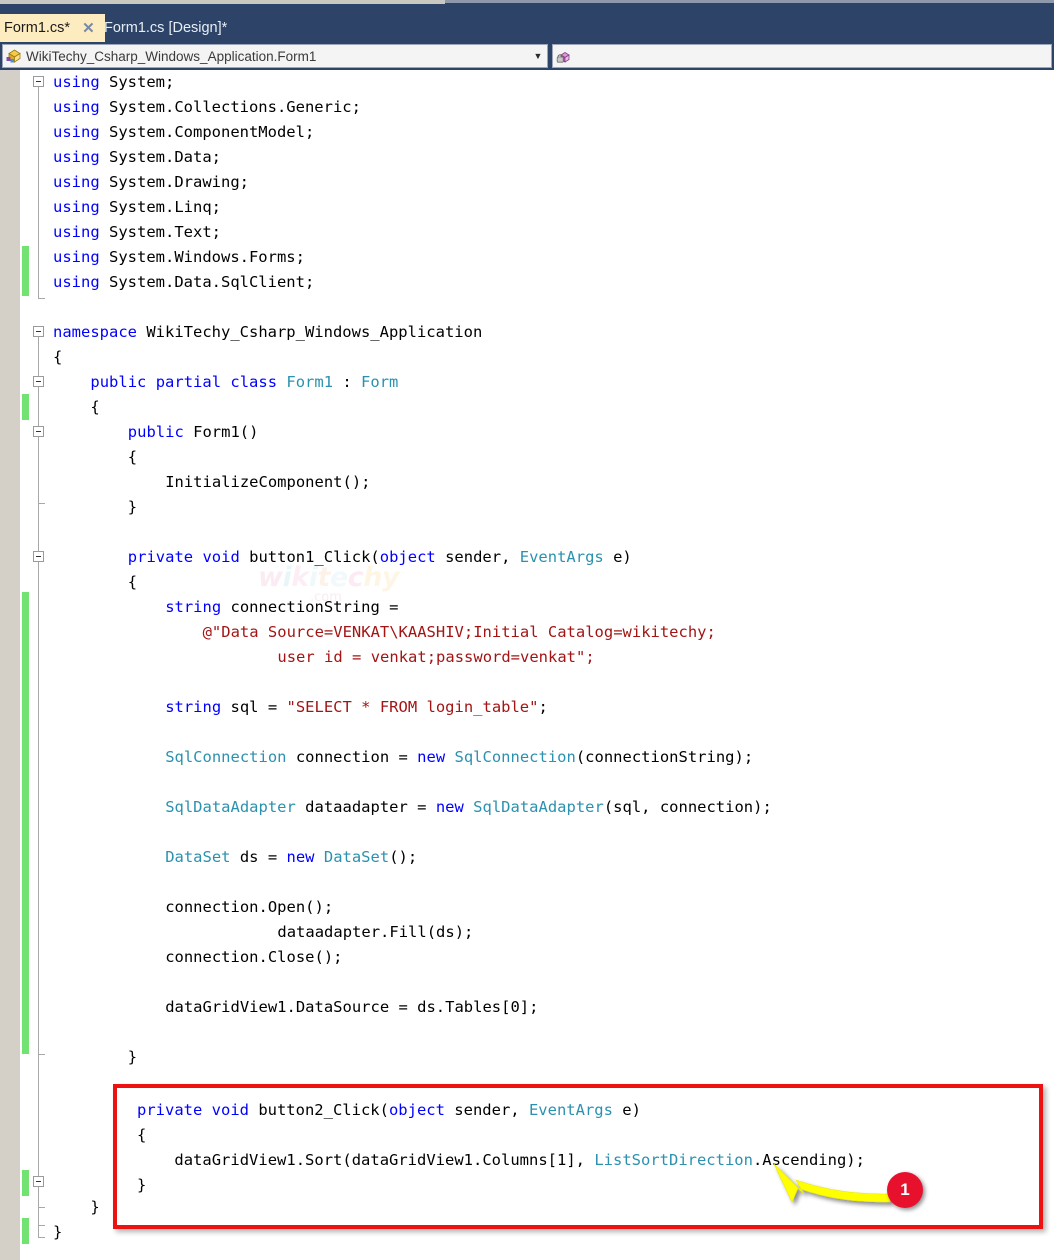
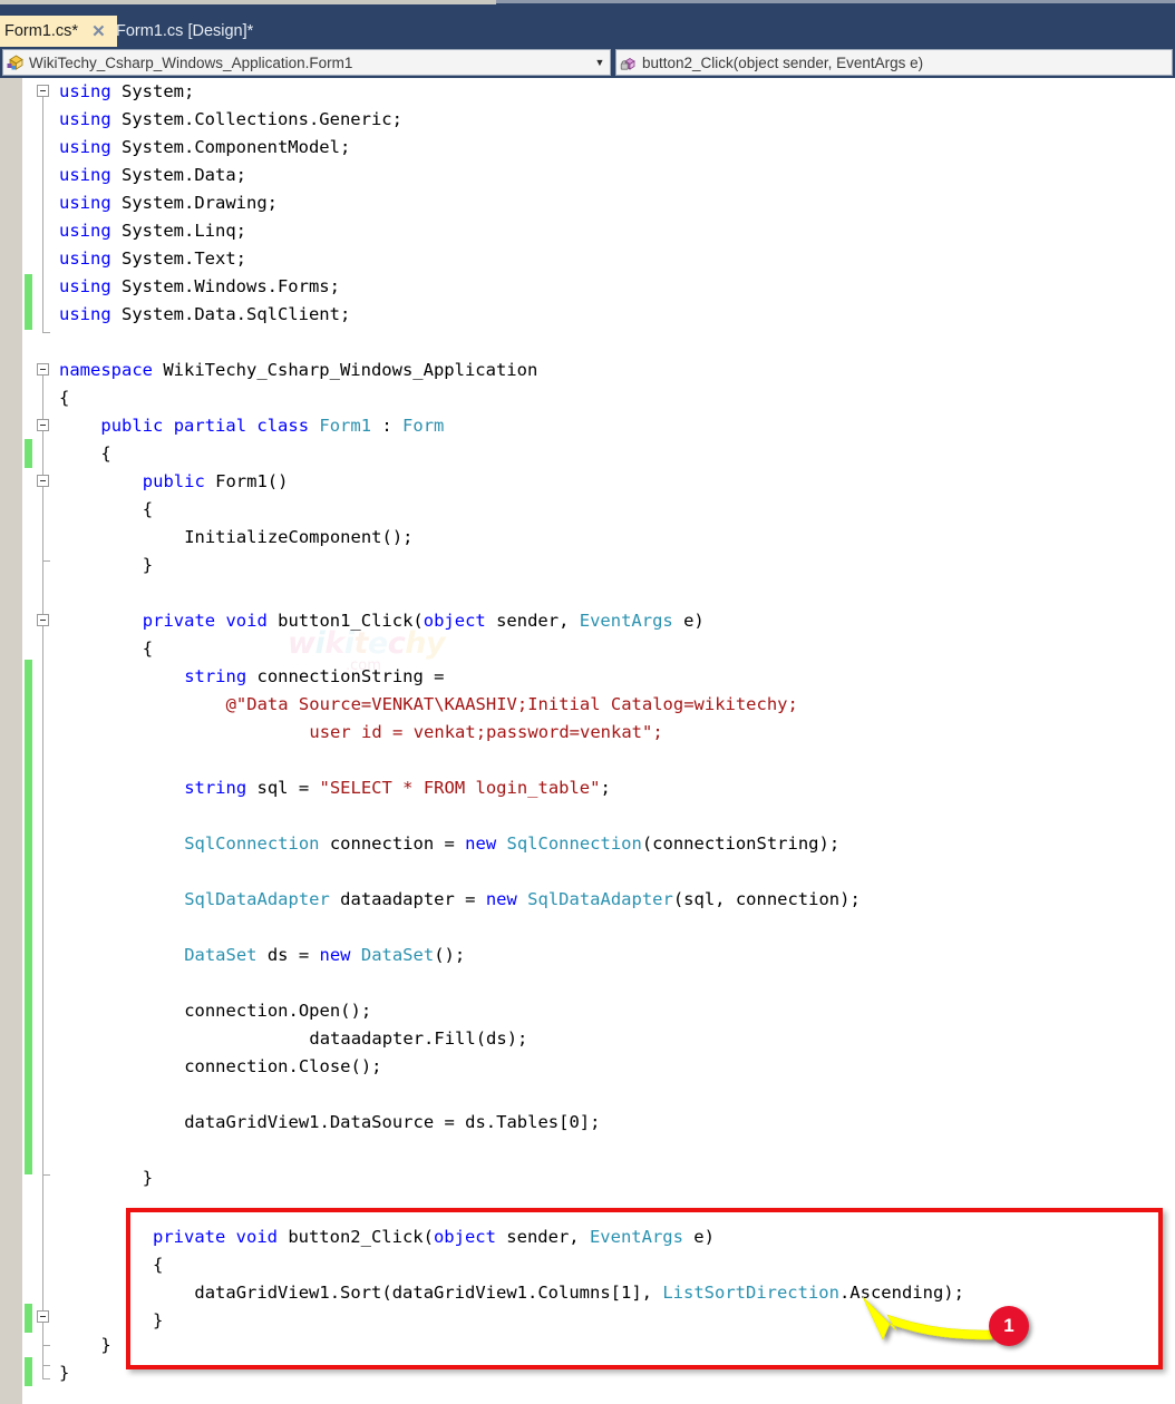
  Form1.cs*
  ✕
  Form1.cs [Design]*
  WikiTechy_Csharp_Windows_Application.Form1
  ▼
+ button2_Click(object sender, EventArgs e)
  .com
  using System;
  using System.Collections.Generic;
  using System.ComponentModel;
  using System.Data;
  using System.Drawing;
  using System.Linq;
  using System.Text;
  using System.Windows.Forms;
  using System.Data.SqlClient;
  namespace WikiTechy_Csharp_Windows_Application
  {
  public partial class Form1 : Form
  {
  public Form1()
  {
  InitializeComponent();
  }
  private void button1_Click(object sender, EventArgs e)
  {
  string connectionString =
  @"Data Source=VENKAT\KAASHIV;Initial Catalog=wikitechy;
  user id = venkat;password=venkat";
  string sql = "SELECT * FROM login_table";
  SqlConnection connection = new SqlConnection(connectionString);
  SqlDataAdapter dataadapter = new SqlDataAdapter(sql, connection);
  DataSet ds = new DataSet();
  connection.Open();
  dataadapter.Fill(ds);
  connection.Close();
  dataGridView1.DataSource = ds.Tables[0];
  }
  }
  }
  private void button2_Click(object sender, EventArgs e)
  {
  dataGridView1.Sort(dataGridView1.Columns[1], ListSortDirection.Ascending);
  }
  1
